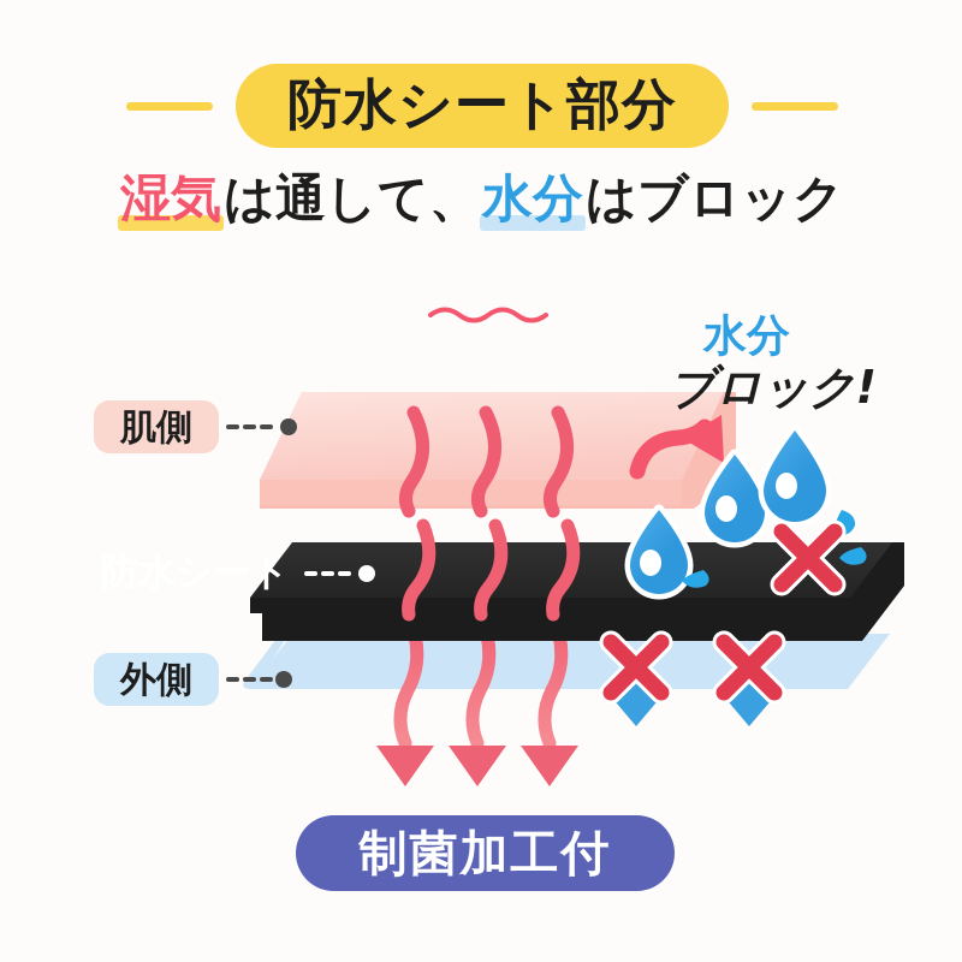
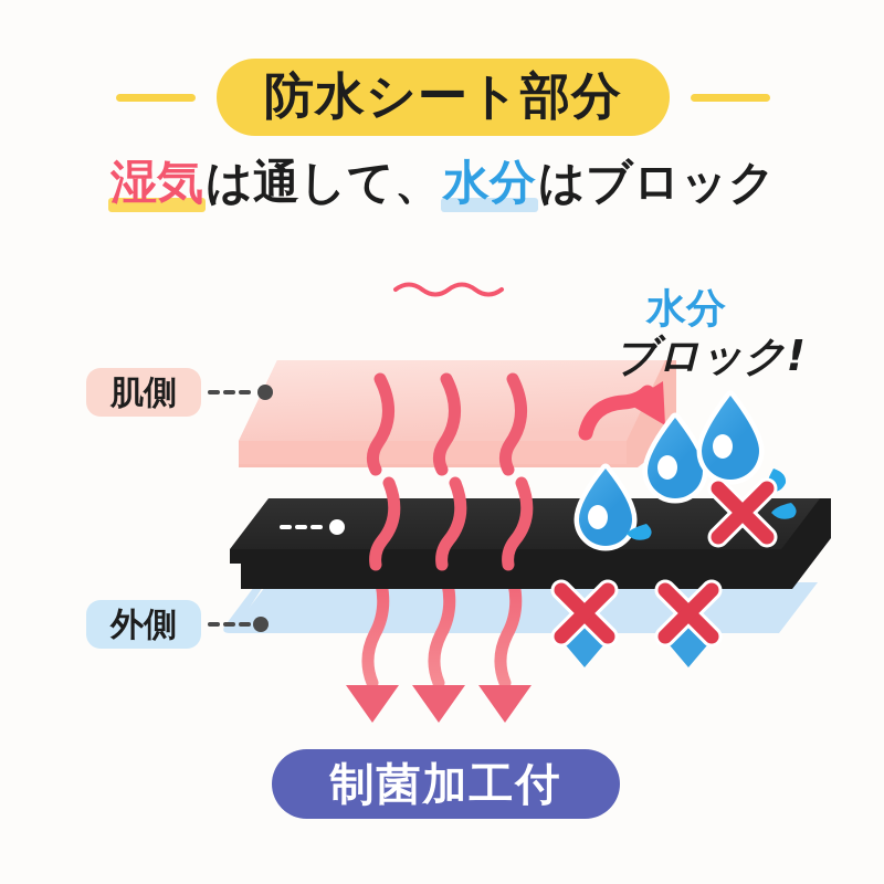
  防水シート部分
  湿気は通して、水分はブロック
  肌側
- 防水シート
  外側
  水分
  ブロック!
  制菌加工付
